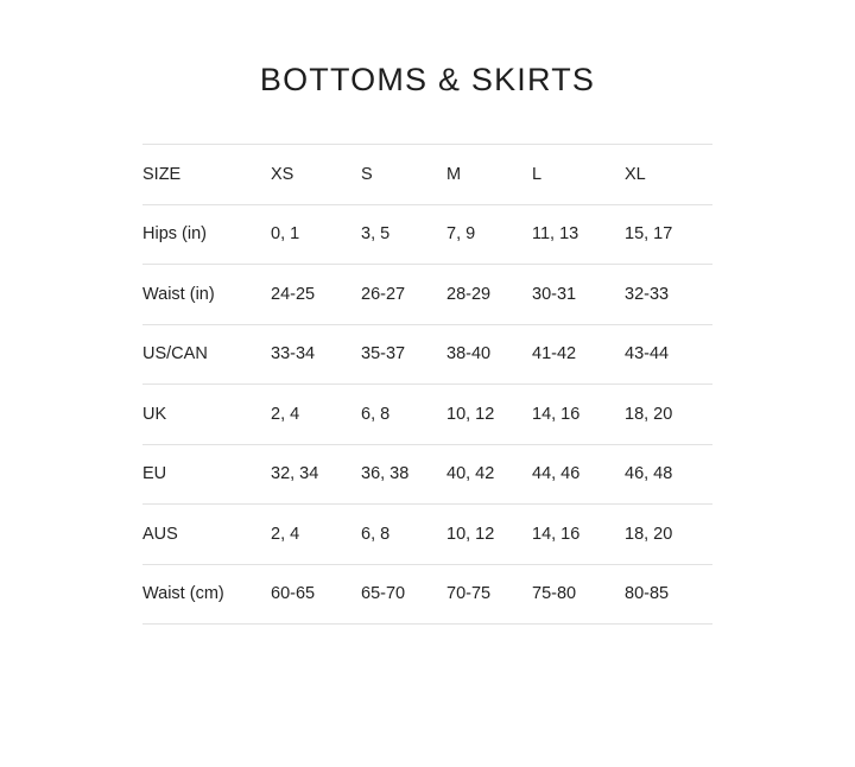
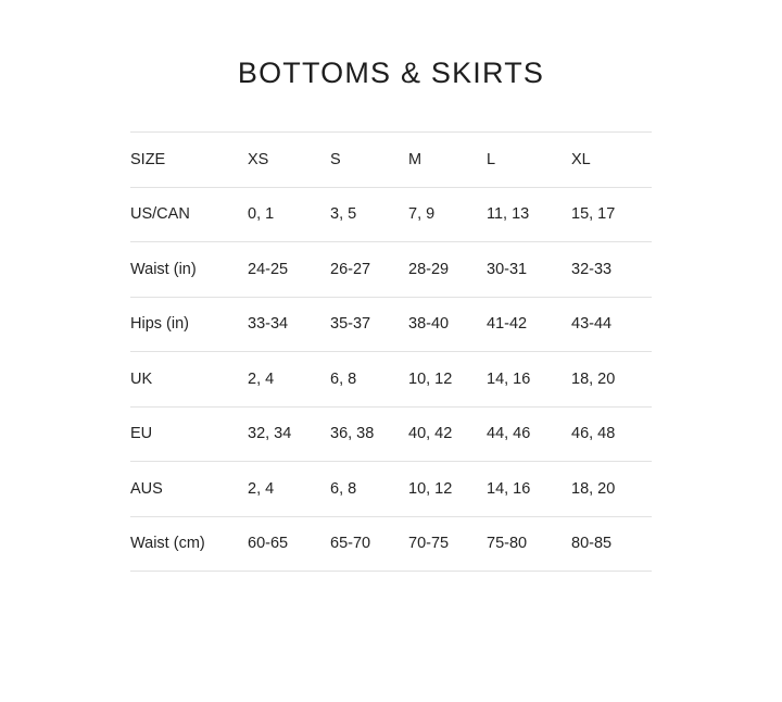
  BOTTOMS & SKIRTS
  SIZE	XS	S	M	L	XL
- Hips (in)	0, 1	3, 5	7, 9	11, 13	15, 17
+ US/CAN	0, 1	3, 5	7, 9	11, 13	15, 17
  Waist (in)	24-25	26-27	28-29	30-31	32-33
- US/CAN	33-34	35-37	38-40	41-42	43-44
+ Hips (in)	33-34	35-37	38-40	41-42	43-44
  UK	2, 4	6, 8	10, 12	14, 16	18, 20
  EU	32, 34	36, 38	40, 42	44, 46	46, 48
  AUS	2, 4	6, 8	10, 12	14, 16	18, 20
  Waist (cm)	60-65	65-70	70-75	75-80	80-85
